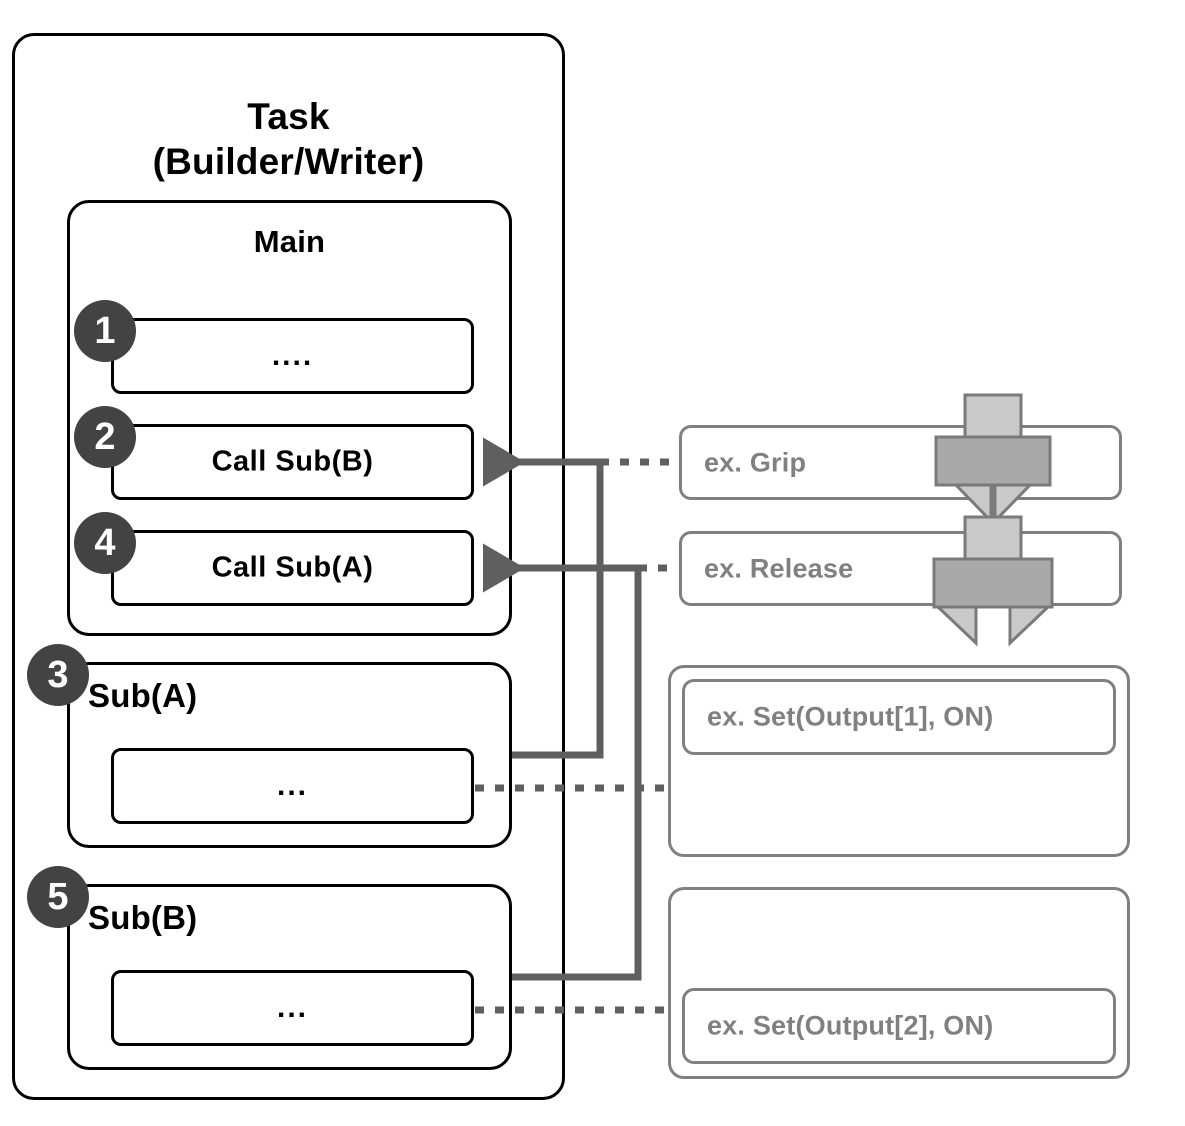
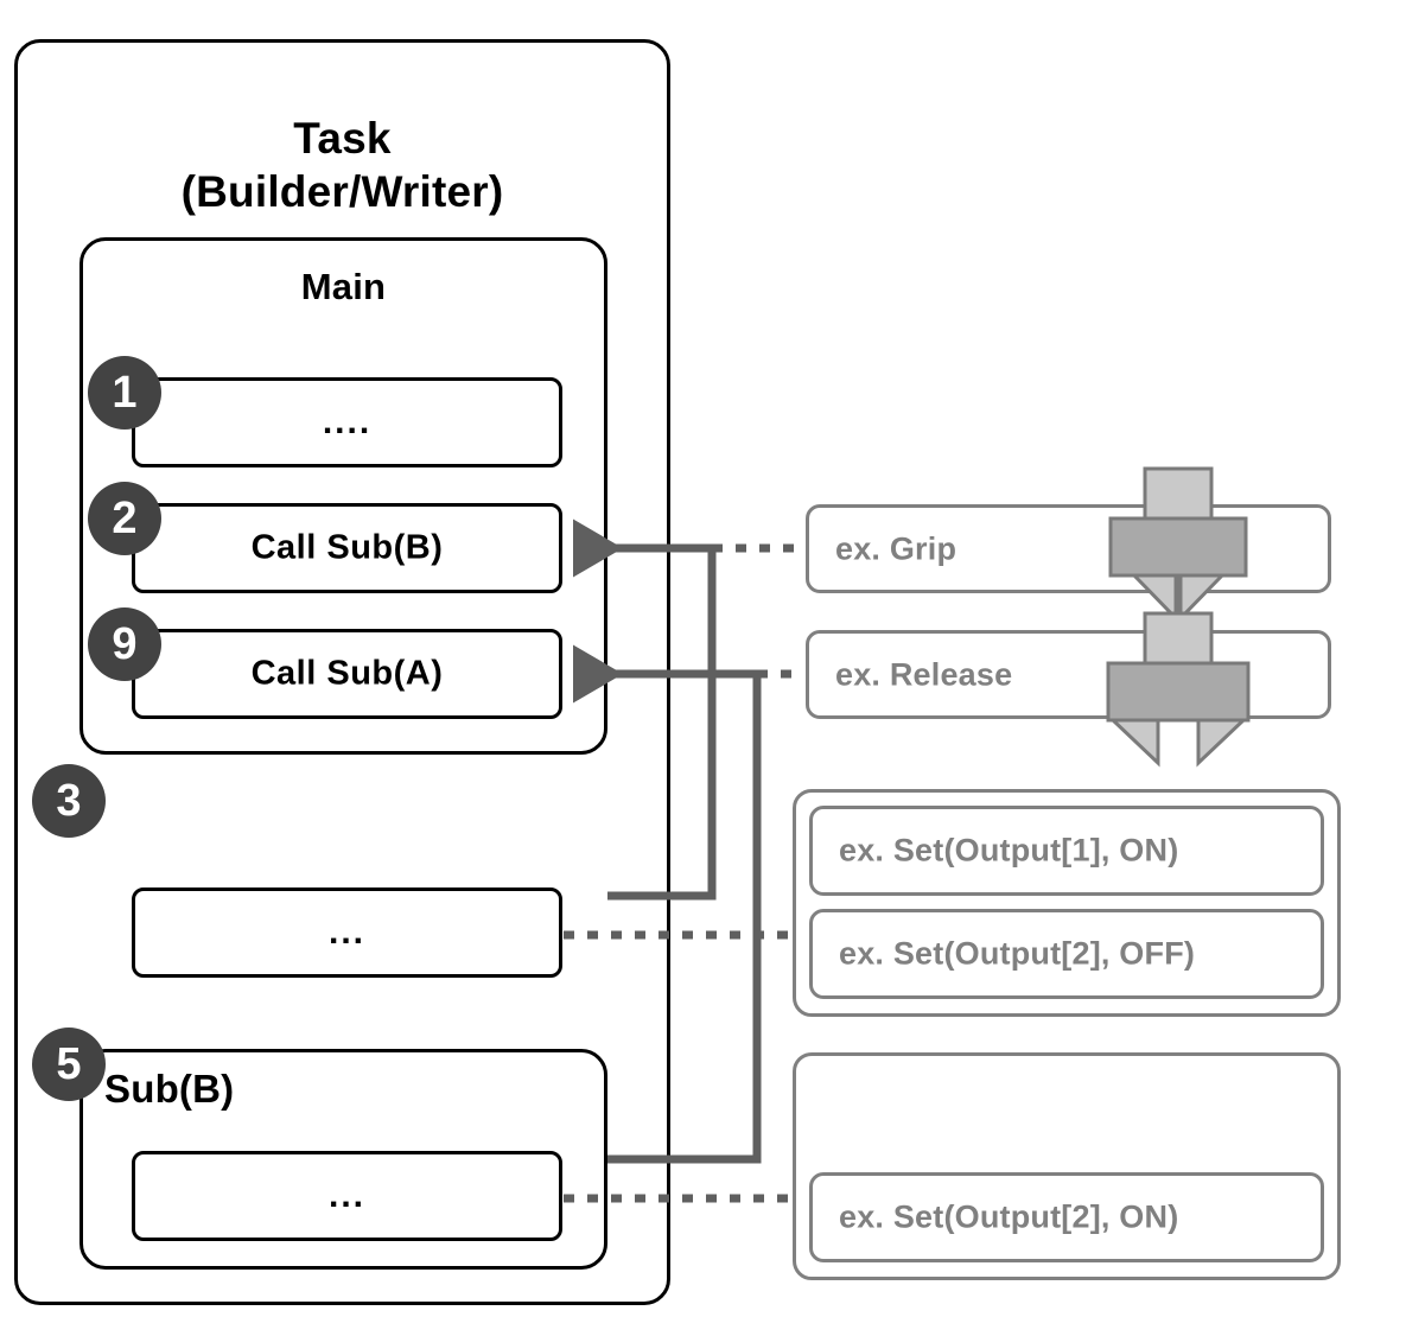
  Task
  (Builder/Writer)
  Main
  ....
  1
  Call Sub(B)
  2
  Call Sub(A)
- 4
+ 9
- Sub(A)
  ...
  3
  Sub(B)
  ...
  5
  ex. Grip
  ex. Release
  ex. Set(Output[1], ON)
+ ex. Set(Output[2], OFF)
  ex. Set(Output[2], ON)
